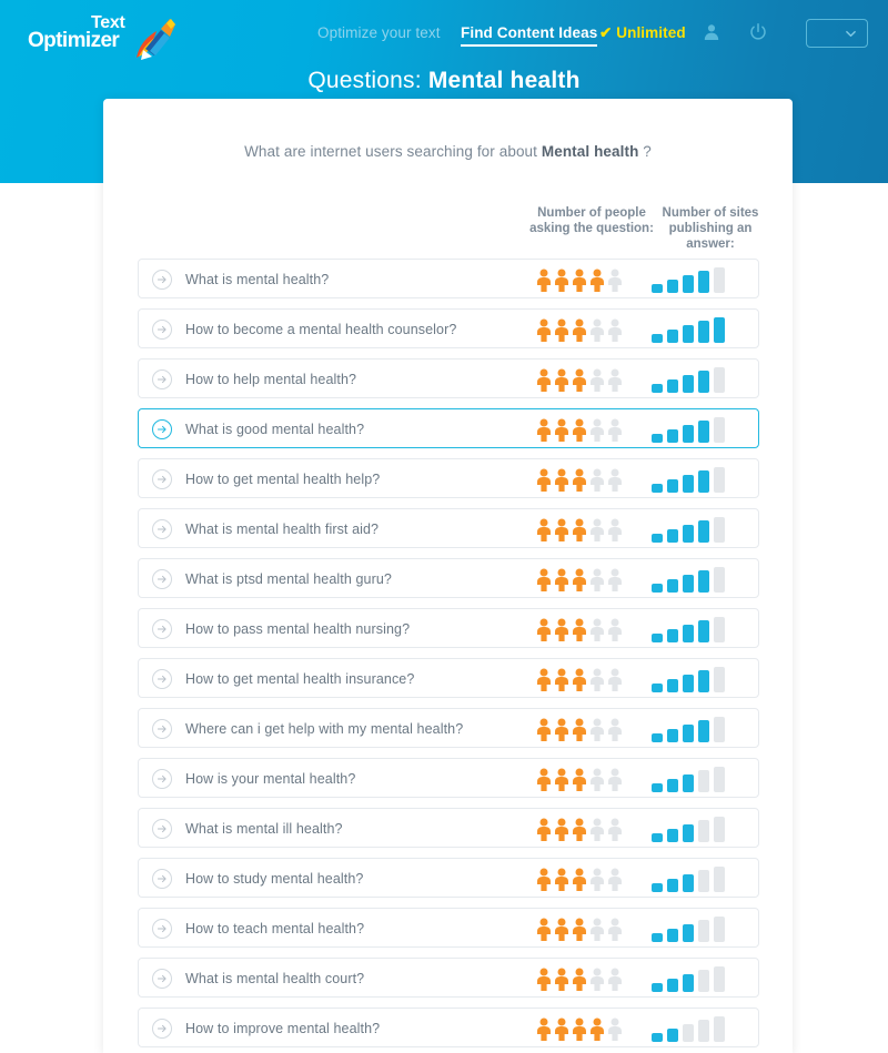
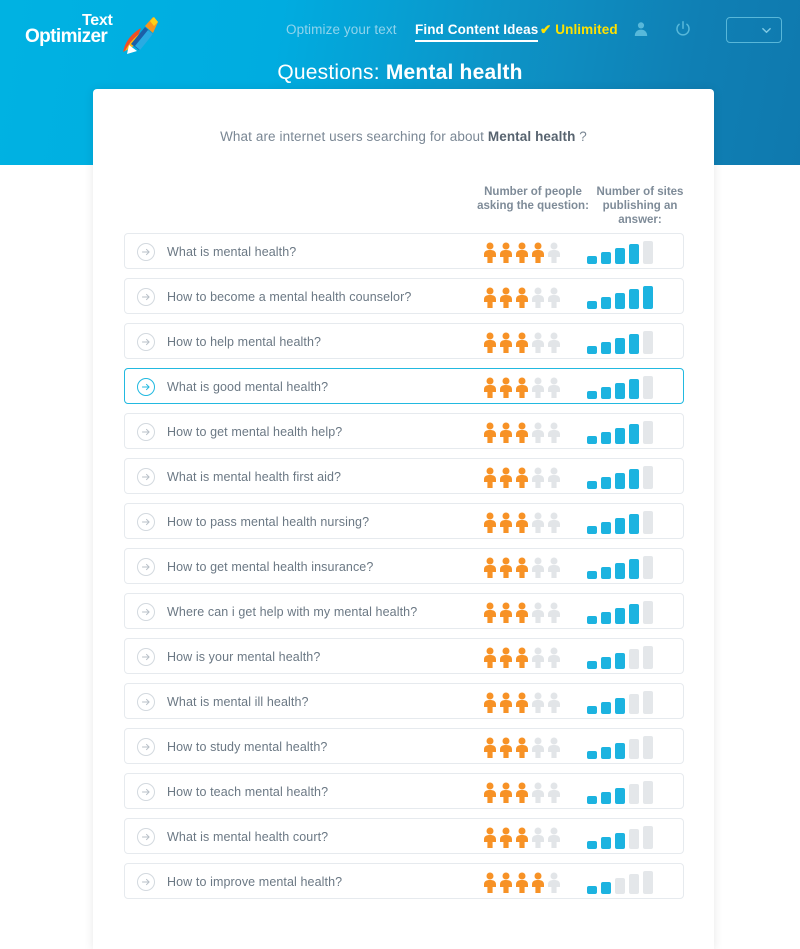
  Text
  Optimizer
  Optimize your text
  Find Content Ideas
  ✔ Unlimited
  Questions: Mental health
  What are internet users searching for about Mental health ?
  Number of people asking the question:
  Number of sites publishing an answer:
  What is mental health?
  How to become a mental health counselor?
  How to help mental health?
  What is good mental health?
  How to get mental health help?
  What is mental health first aid?
- What is ptsd mental health guru?
  How to pass mental health nursing?
  How to get mental health insurance?
  Where can i get help with my mental health?
  How is your mental health?
  What is mental ill health?
  How to study mental health?
  How to teach mental health?
  What is mental health court?
  How to improve mental health?
